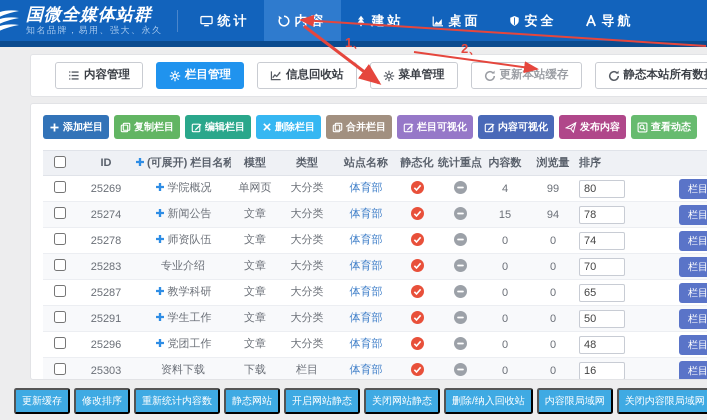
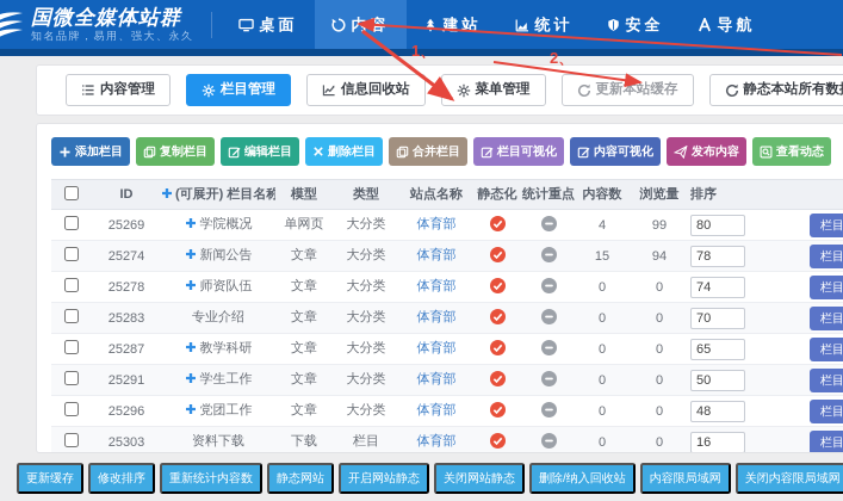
  国微全媒体站群
  知名品牌，易用、强大、永久
- 统计
+ 桌面
  建站
- 桌面
+ 统计
  安全
  导航
  内容管理
  栏目管理
  信息回收站
  菜单管理
  更新本站缓存
  静态本站所有数
  添加栏目
  复制栏目
  编辑栏目
  删除栏目
  合并栏目
  栏目可视化
  内容可视化
  发布内容
  查看动态
  	ID	(可展开) 栏目名称	模型	类型	站点名称	静态化	统计重点	内容数	浏览量	排序
  	25269	学院概况	单网页	大分类	体育部			4	99	80	栏目
  	25274	新闻公告	文章	大分类	体育部			15	94	78	栏目
  	25278	师资队伍	文章	大分类	体育部			0	0	74	栏目
  	25283	专业介绍	文章	大分类	体育部			0	0	70	栏目
  	25287	教学科研	文章	大分类	体育部			0	0	65	栏目
  	25291	学生工作	文章	大分类	体育部			0	0	50	栏目
  	25296	党团工作	文章	大分类	体育部			0	0	48	栏目
  	25303	资料下载	下载	栏目	体育部			0	0	16	栏目
  更新缓存
  修改排序
  重新统计内容数
  静态网站
  开启网站静态
  关闭网站静态
  删除/纳入回收站
  内容限局域网
  关闭内容限局域网
  1、
  2、
